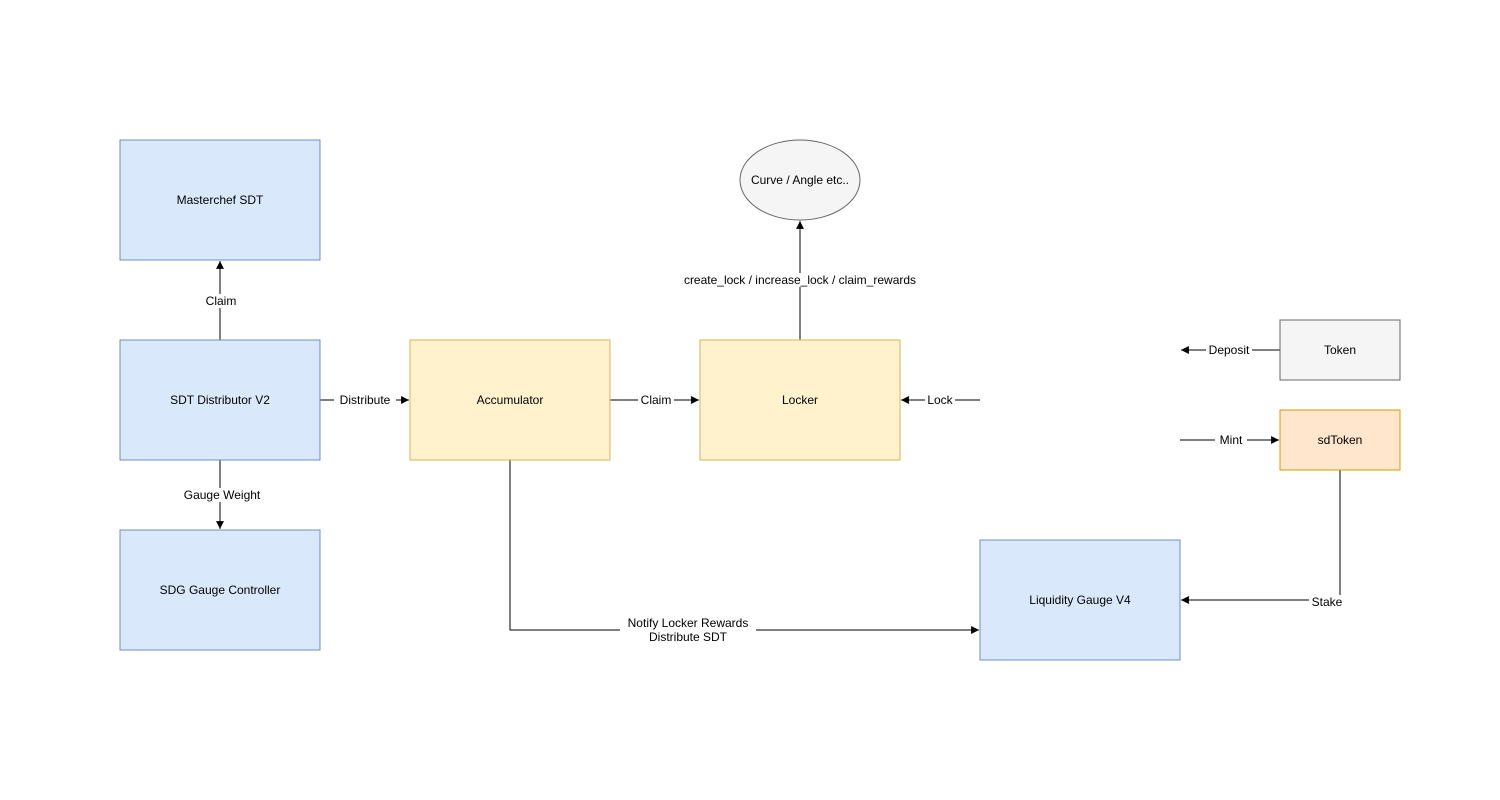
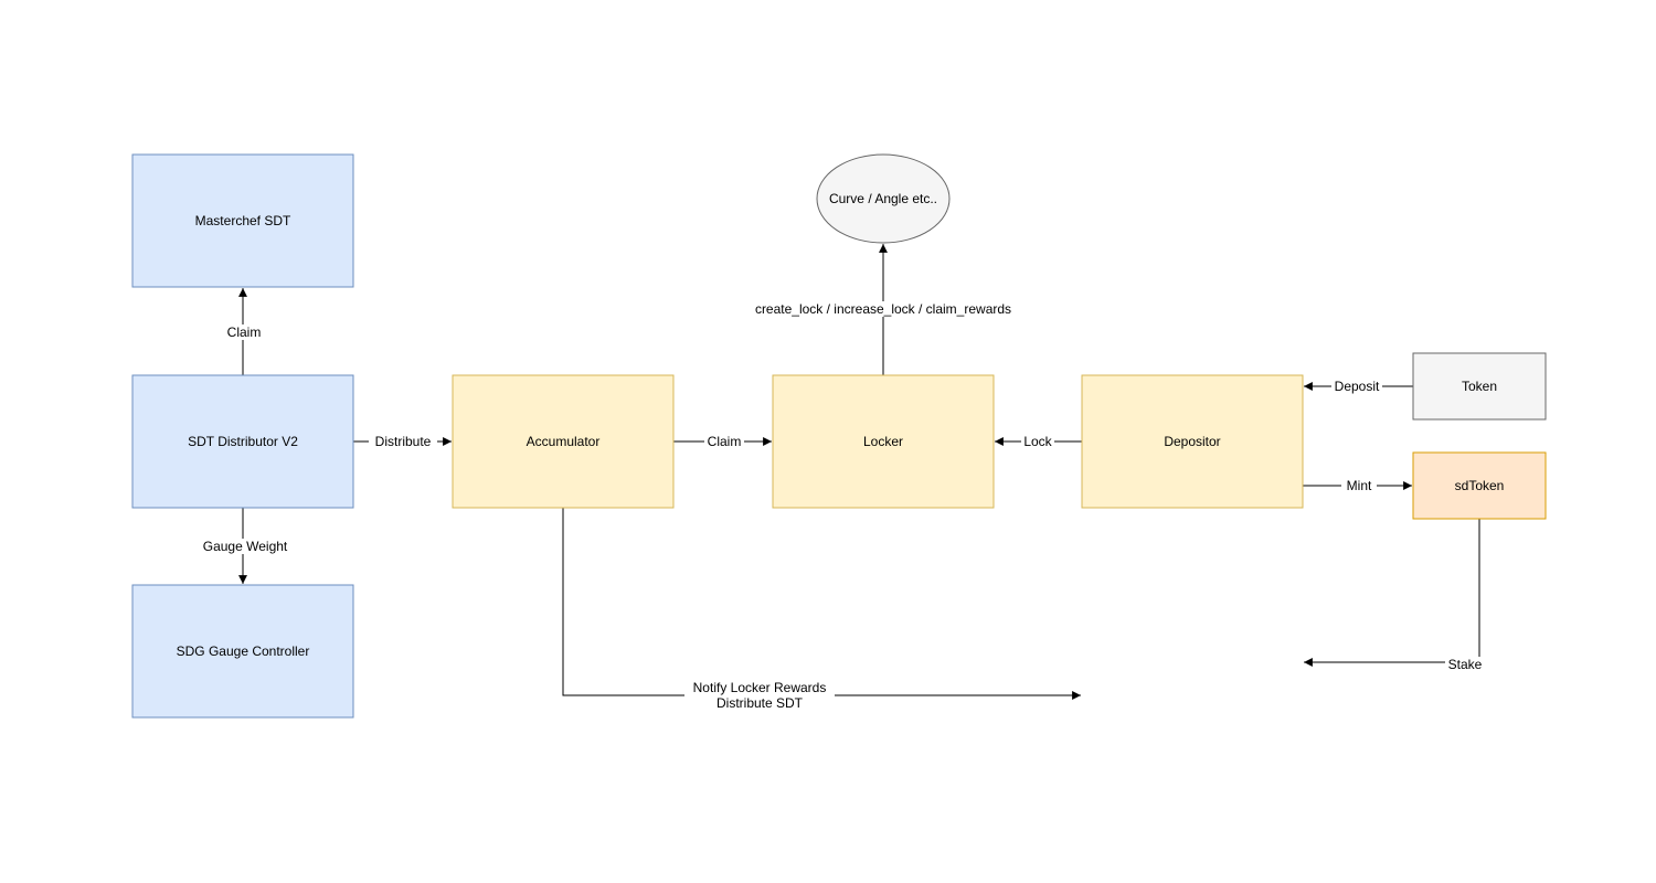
  Claim
  Gauge Weight
  Distribute
  Claim
  Lock
  Deposit
  Mint
  create_lock / increase_lock / claim_rewards
  Notify Locker Rewards
  Distribute SDT
  Stake
  Masterchef SDT
  SDT Distributor V2
  SDG Gauge Controller
  Accumulator
  Locker
+ Depositor
  Token
  sdToken
- Liquidity Gauge V4
  Curve / Angle etc..
